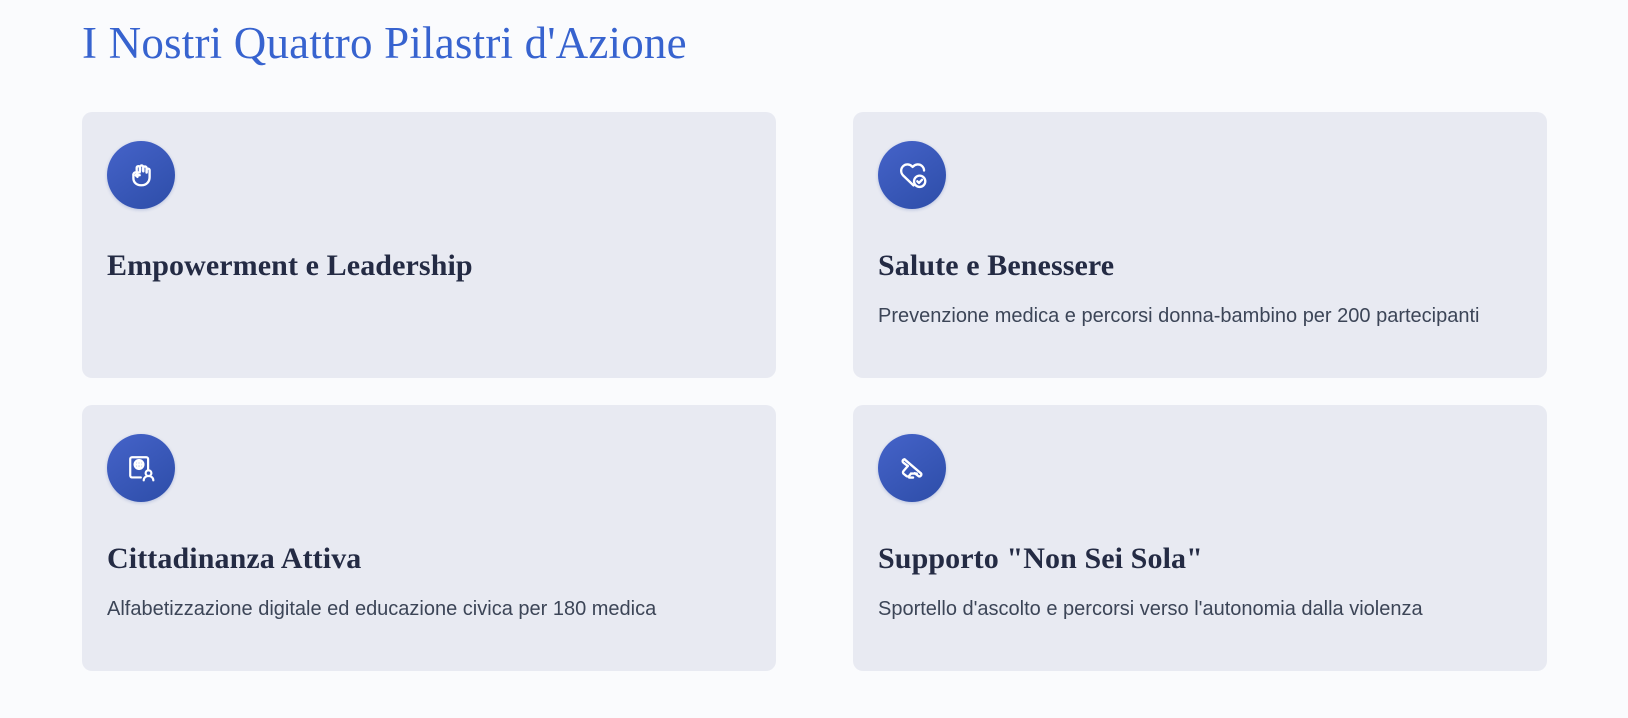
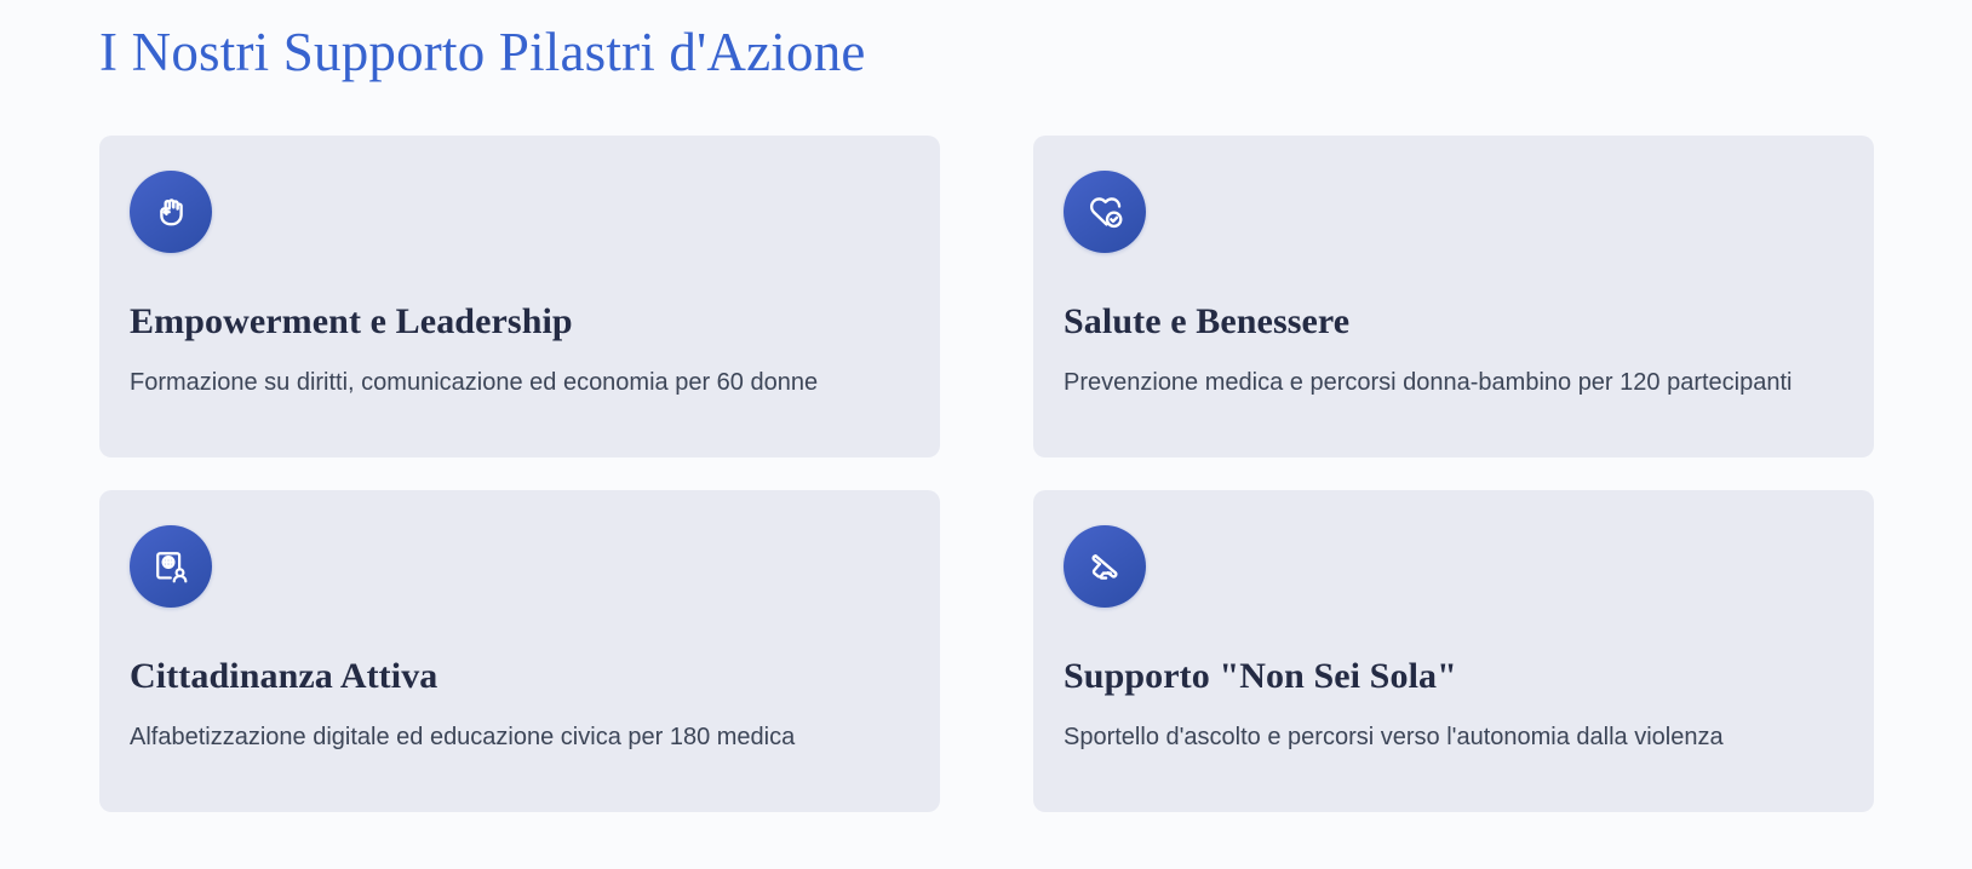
- I Nostri Quattro Pilastri d'Azione
+ I Nostri Supporto Pilastri d'Azione
  Empowerment e Leadership
+ Formazione su diritti, comunicazione ed economia per 60 donne
  Salute e Benessere
- Prevenzione medica e percorsi donna-bambino per 200 partecipanti
+ Prevenzione medica e percorsi donna-bambino per 120 partecipanti
  Cittadinanza Attiva
  Alfabetizzazione digitale ed educazione civica per 180 medica
  Supporto "Non Sei Sola"
  Sportello d'ascolto e percorsi verso l'autonomia dalla violenza
